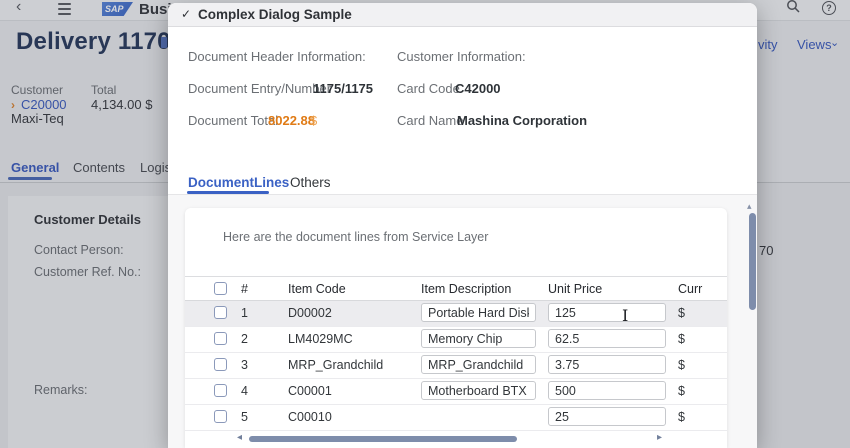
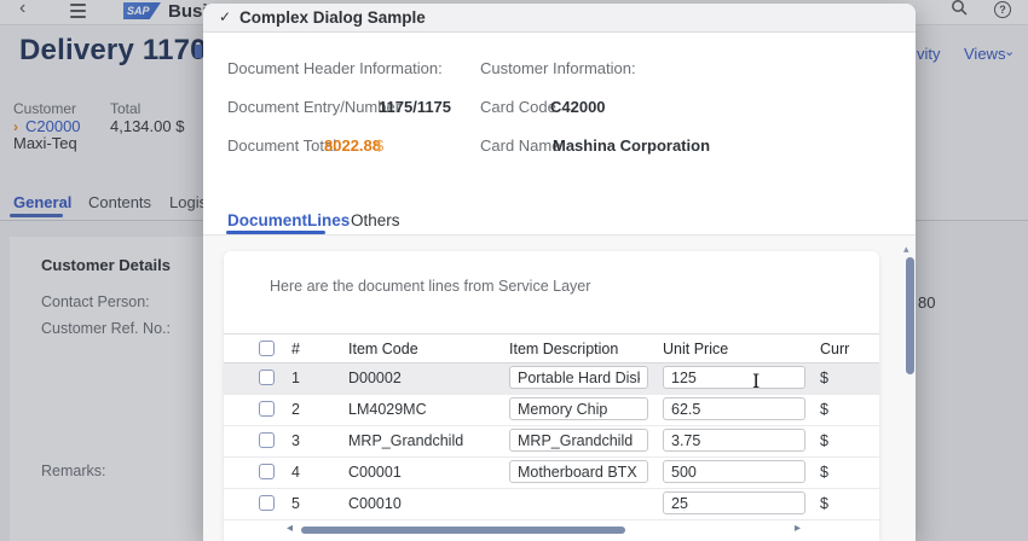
  ‹
  SAP
  ?
  Delivery 117
  vity
  Views
  ⌄
  Customer
  Total
  ›
  C20000
  4,134.00 $
  Maxi-Teq
  General
  Contents
  Logi
  Customer Details
  Contact Person:
  Customer Ref. No.:
  Remarks:
- 70
+ 80
  ✓
  Complex Dialog Sample
  Document Header Information:
  Customer Information:
  Document Entry/Number
  1175/1175
  Card Code
  C42000
  Document Total
  8022.88
  $
  Card Name
  Mashina Corporation
  DocumentLines
  Others
  Here are the document lines from Service Layer
  #
  Item Code
  Item Description
  Unit Price
  Curr
  1
  D00002
  Portable Hard Dis
  125
  $
  2
  LM4029MC
  Memory Chip
  62.5
  $
  3
  MRP_Grandchild
  MRP_Grandchild
  3.75
  $
  4
  C00001
  Motherboard BTX
  500
  $
  5
  C00010
  25
  $
  ◂
  ▸
  ▴
  I
